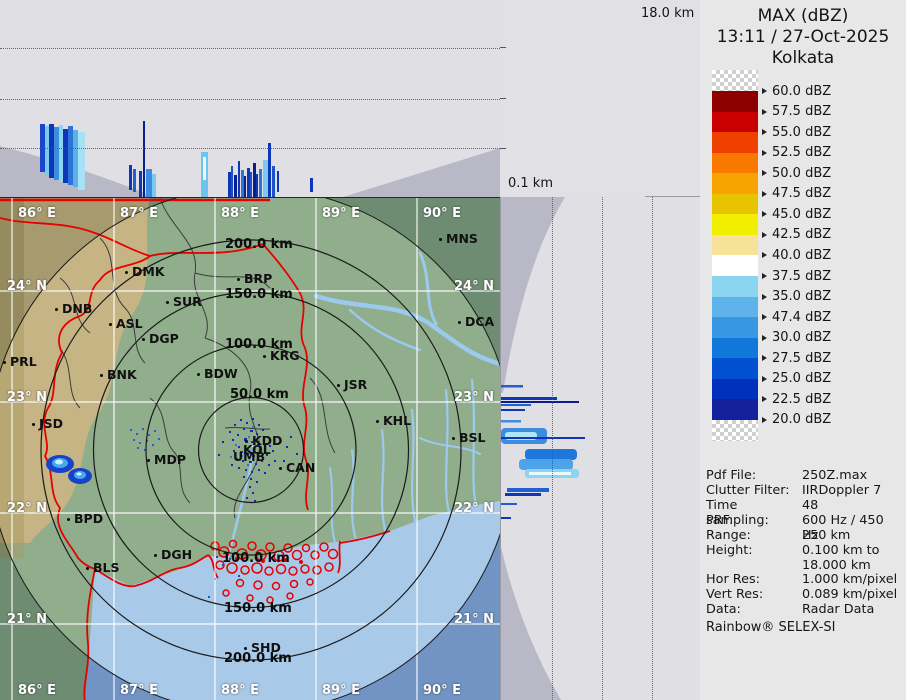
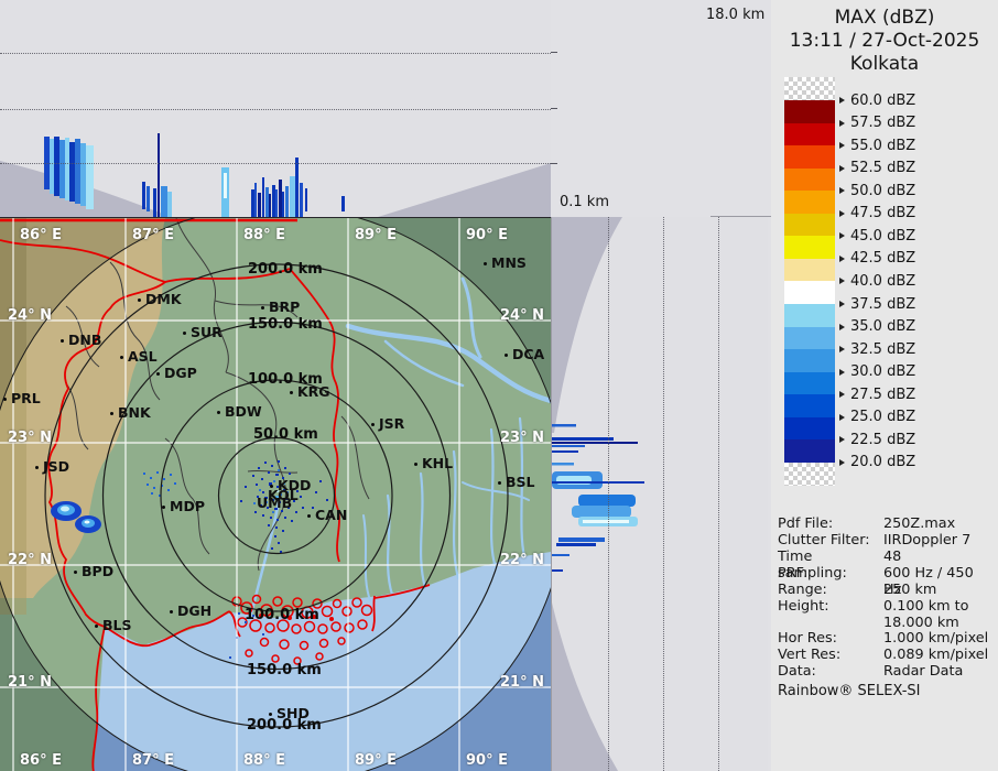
  18.0 km
  0.1 km
  86° E
  86° E
  87° E
  87° E
  88° E
  88° E
  89° E
  89° E
  90° E
  90° E
  24° N
  24° N
  23° N
  23° N
  22° N
  22° N
  21° N
  21° N
  200.0 km
  150.0 km
  100.0 km
  50.0 km
  100.0 km
  150.0 km
  200.0 km
  DMK
  BRP
  SUR
  DNB
  ASL
  DGP
  PRL
  KRG
  BNK
  BDW
  JSR
  KHL
  BSL
  DCA
  MNS
  KDD
  KOL
  UMB
  CAN
  MDP
  JSD
  BPD
  BLS
  DGH
  SHD
  MAX (dBZ)
  13:11 / 27-Oct-2025
  Kolkata
  60.0 dBZ
  57.5 dBZ
  55.0 dBZ
  52.5 dBZ
  50.0 dBZ
  47.5 dBZ
  45.0 dBZ
  42.5 dBZ
  40.0 dBZ
  37.5 dBZ
  35.0 dBZ
- 47.4 dBZ
+ 32.5 dBZ
  30.0 dBZ
  27.5 dBZ
  25.0 dBZ
  22.5 dBZ
  20.0 dBZ
  Pdf File:
  250Z.max
  Clutter Filter:
  IIRDoppler 7
  Time sampling:
  48
  PRF:
  600 Hz / 450 Hz
  Range:
  250 km
  Height:
  0.100 km to
  18.000 km
  Hor Res:
  1.000 km/pixel
  Vert Res:
  0.089 km/pixel
  Data:
  Radar Data
  Rainbow® SELEX-SI
